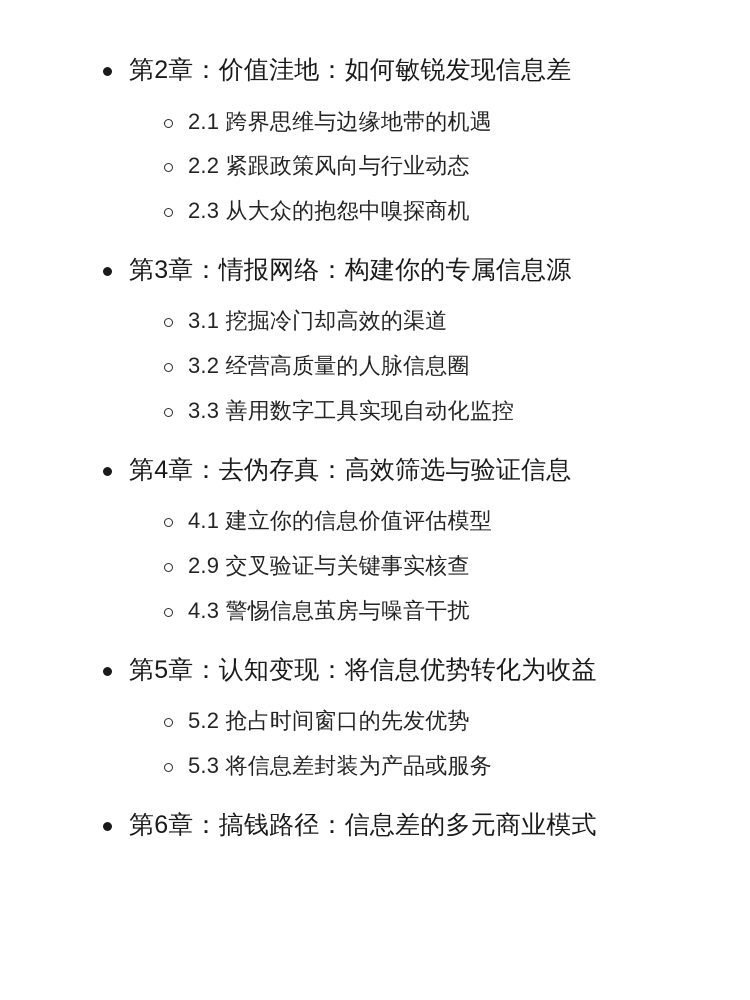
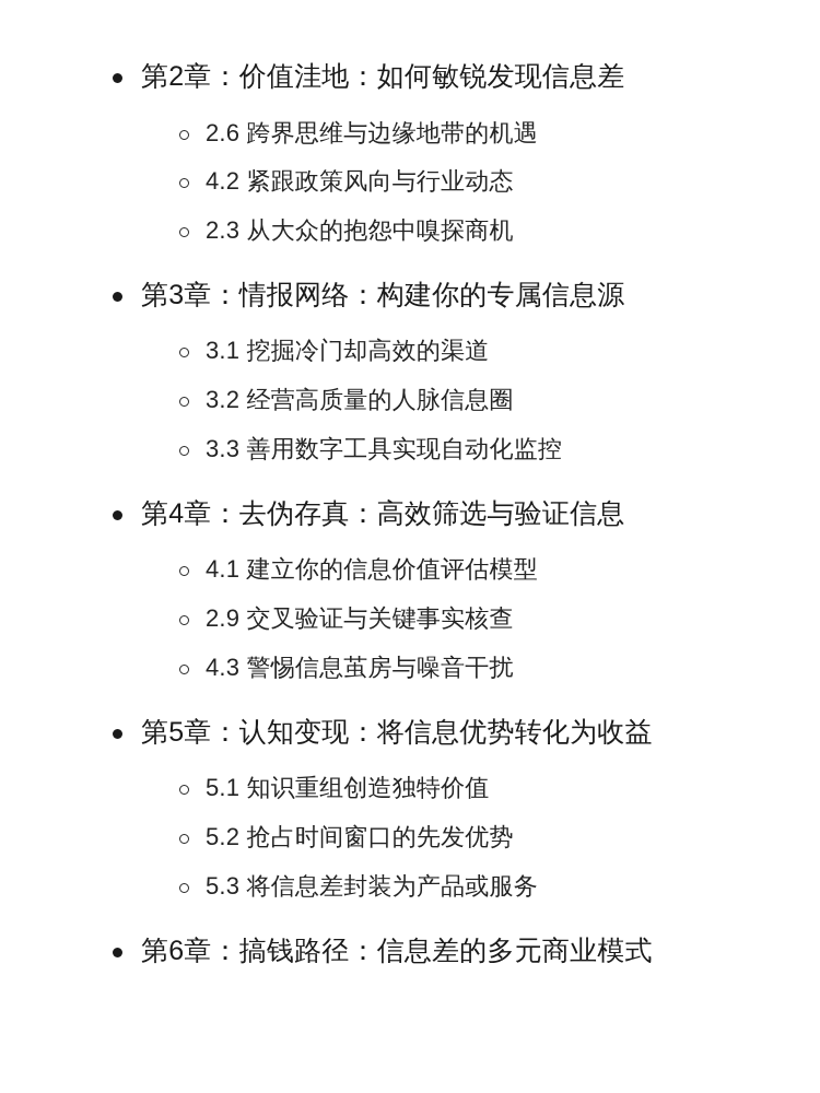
  第2章：价值洼地：如何敏锐发现信息差
- 2.1 跨界思维与边缘地带的机遇
+ 2.6 跨界思维与边缘地带的机遇
- 2.2 紧跟政策风向与行业动态
+ 4.2 紧跟政策风向与行业动态
  2.3 从大众的抱怨中嗅探商机
  第3章：情报网络：构建你的专属信息源
  3.1 挖掘冷门却高效的渠道
  3.2 经营高质量的人脉信息圈
  3.3 善用数字工具实现自动化监控
  第4章：去伪存真：高效筛选与验证信息
  4.1 建立你的信息价值评估模型
  2.9 交叉验证与关键事实核查
  4.3 警惕信息茧房与噪音干扰
  第5章：认知变现：将信息优势转化为收益
+ 5.1 知识重组创造独特价值
  5.2 抢占时间窗口的先发优势
  5.3 将信息差封装为产品或服务
  第6章：搞钱路径：信息差的多元商业模式
